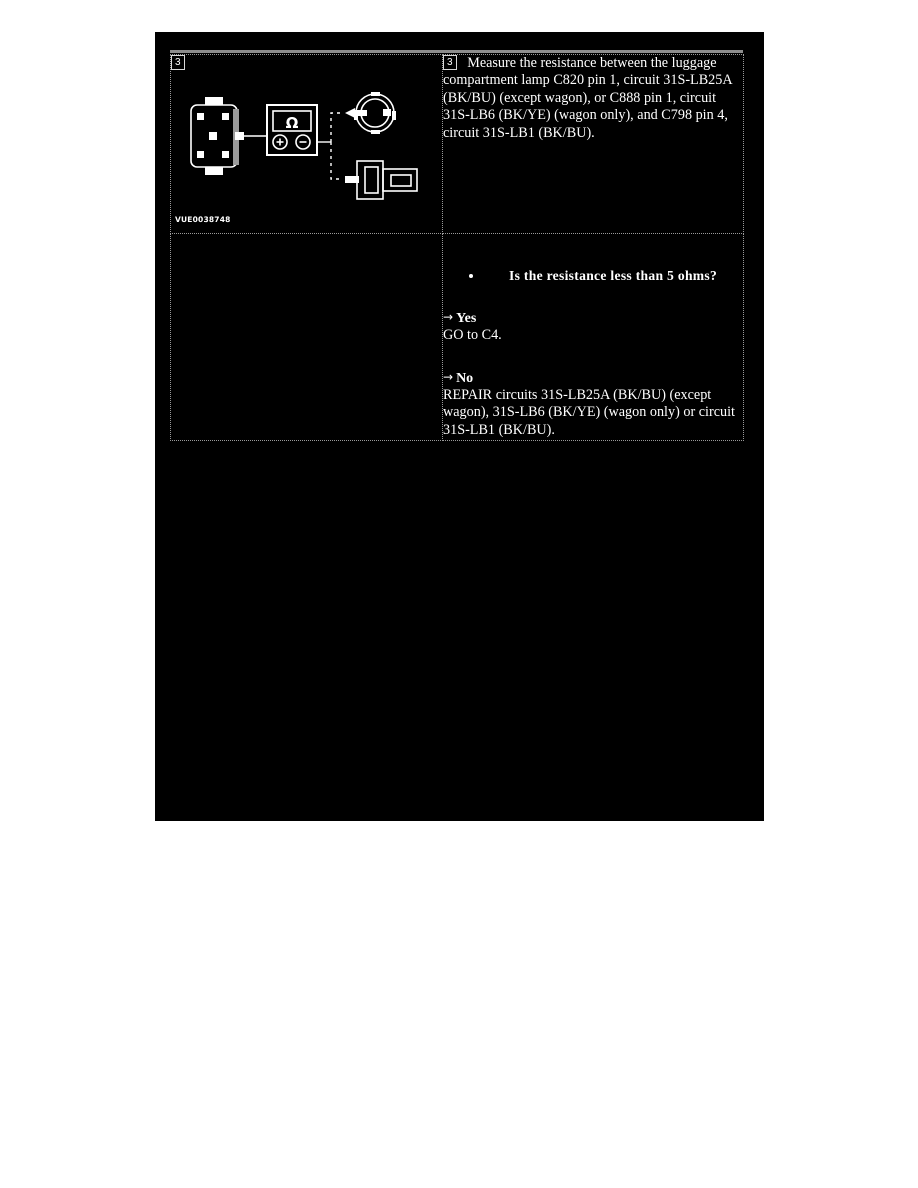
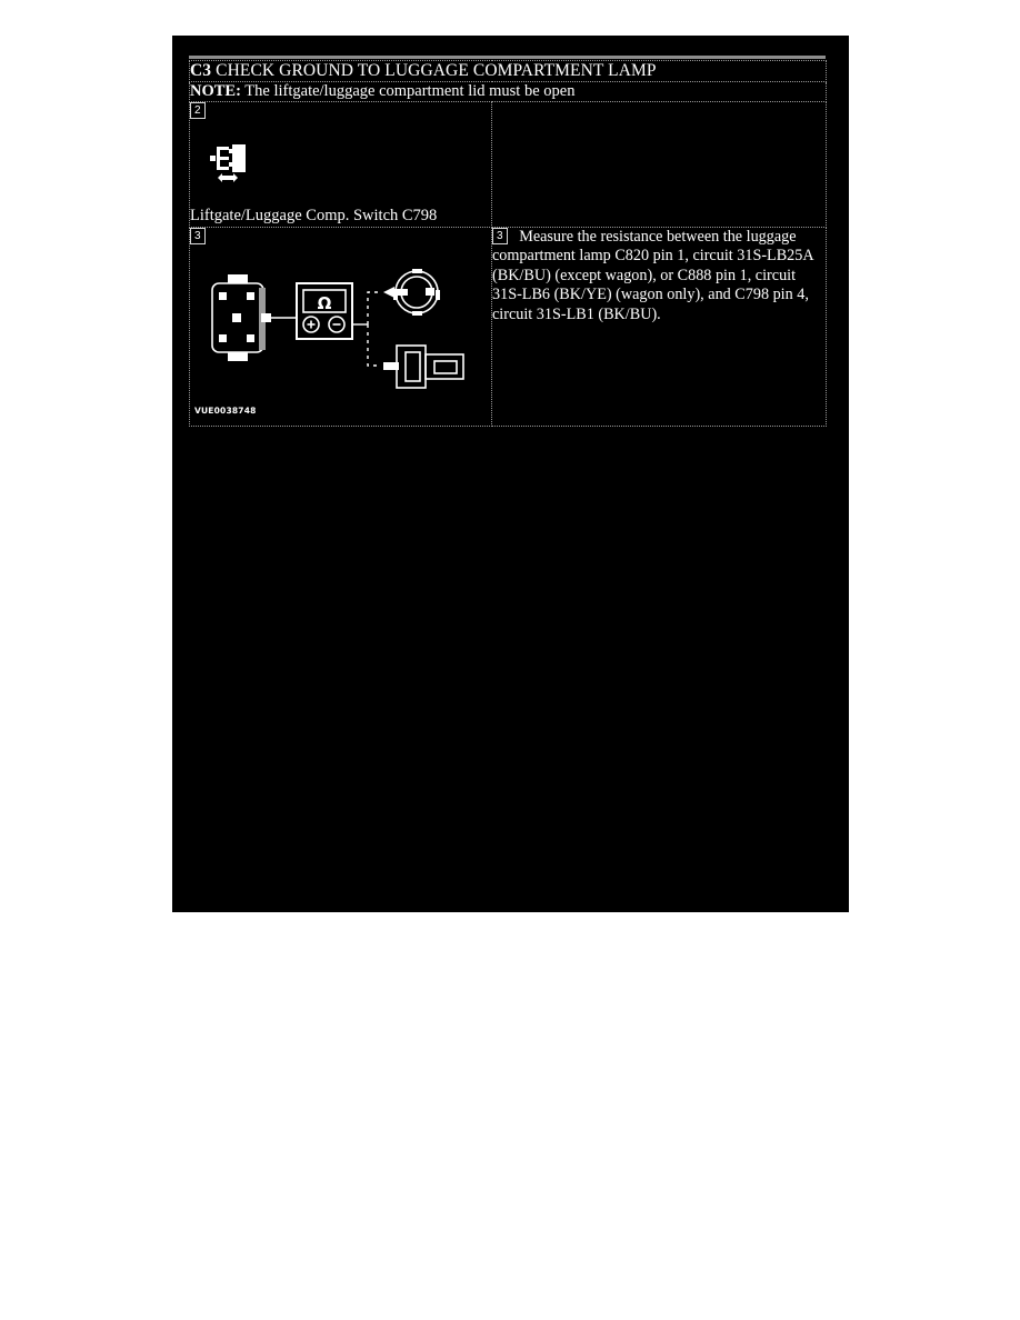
+ C3 CHECK GROUND TO LUGGAGE COMPARTMENT LAMP
+ NOTE: The liftgate/luggage compartment lid must be open
+ 2 Liftgate/Luggage Comp. Switch C798
  3 Ω VUE0038748	3 Measure the resistance between the luggage compartment lamp C820 pin 1, circuit 31S-LB25A (BK/BU) (except wagon), or C888 pin 1, circuit 31S-LB6 (BK/YE) (wagon only), and C798 pin 4, circuit 31S-LB1 (BK/BU).
- 	Is the resistance less than 5 ohms? → Yes GO to C4. → No REPAIR circuits 31S-LB25A (BK/BU) (except wagon), 31S-LB6 (BK/YE) (wagon only) or circuit 31S-LB1 (BK/BU).
